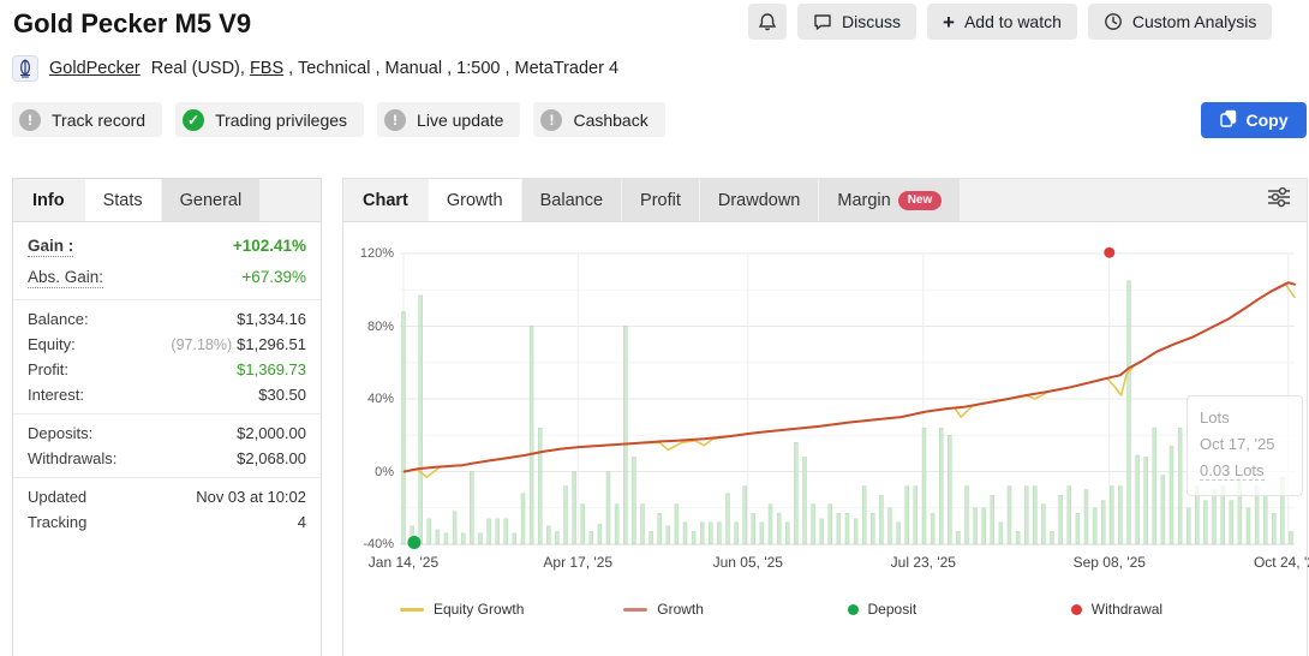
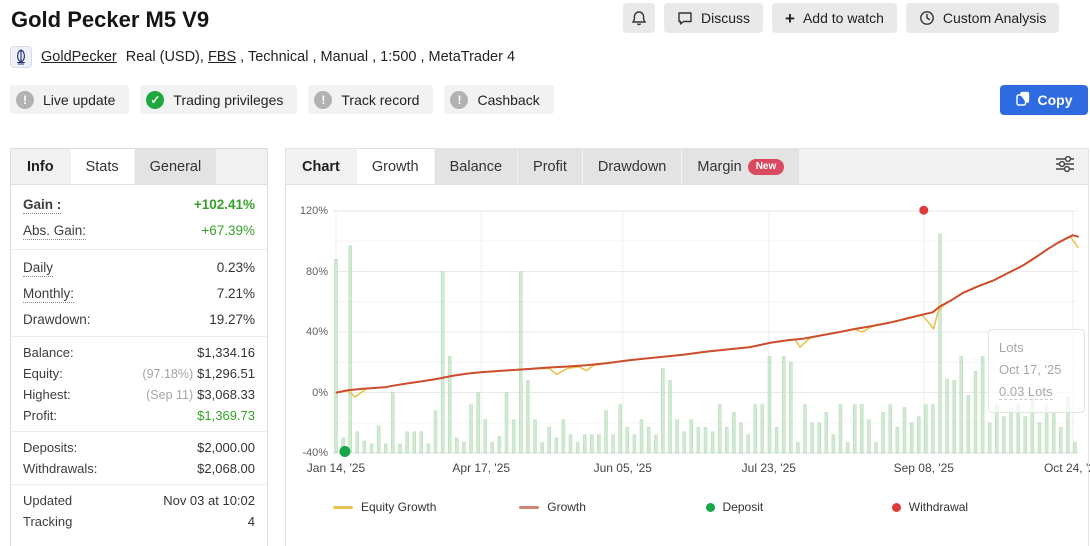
  Gold Pecker M5 V9
  Discuss
  +
  Add to watch
  Custom Analysis
  GoldPecker
  Real (USD), FBS , Technical , Manual , 1:500 , MetaTrader 4
  !
- Track record
+ Live update
  ✓
  Trading privileges
  !
- Live update
+ Track record
  !
  Cashback
  Copy
  Info
  Stats
  General
  Gain :
  +102.41%
  Abs. Gain:
  +67.39%
+ Daily
+ 0.23%
+ Monthly:
+ 7.21%
+ Drawdown:
+ 19.27%
  Balance:
  $1,334.16
  Equity:
  (97.18%) $1,296.51
+ Highest:
+ (Sep 11) $3,068.33
  Profit:
  $1,369.73
- Interest:
- $30.50
  Deposits:
  $2,000.00
  Withdrawals:
  $2,068.00
  Updated
  Nov 03 at 10:02
  Tracking
  4
  Chart
  Growth
  Balance
  Profit
  Drawdown
  Margin
  New
  120%
  80%
  40%
  0%
  -40%
  Jan 14, '25
  Apr 17, '25
  Jun 05, '25
  Jul 23, '25
  Sep 08, '25
  Oct 24, '
  Lots
  Oct 17, '25
  0.03 Lots
  Equity Growth
  Growth
  Deposit
  Withdrawal
